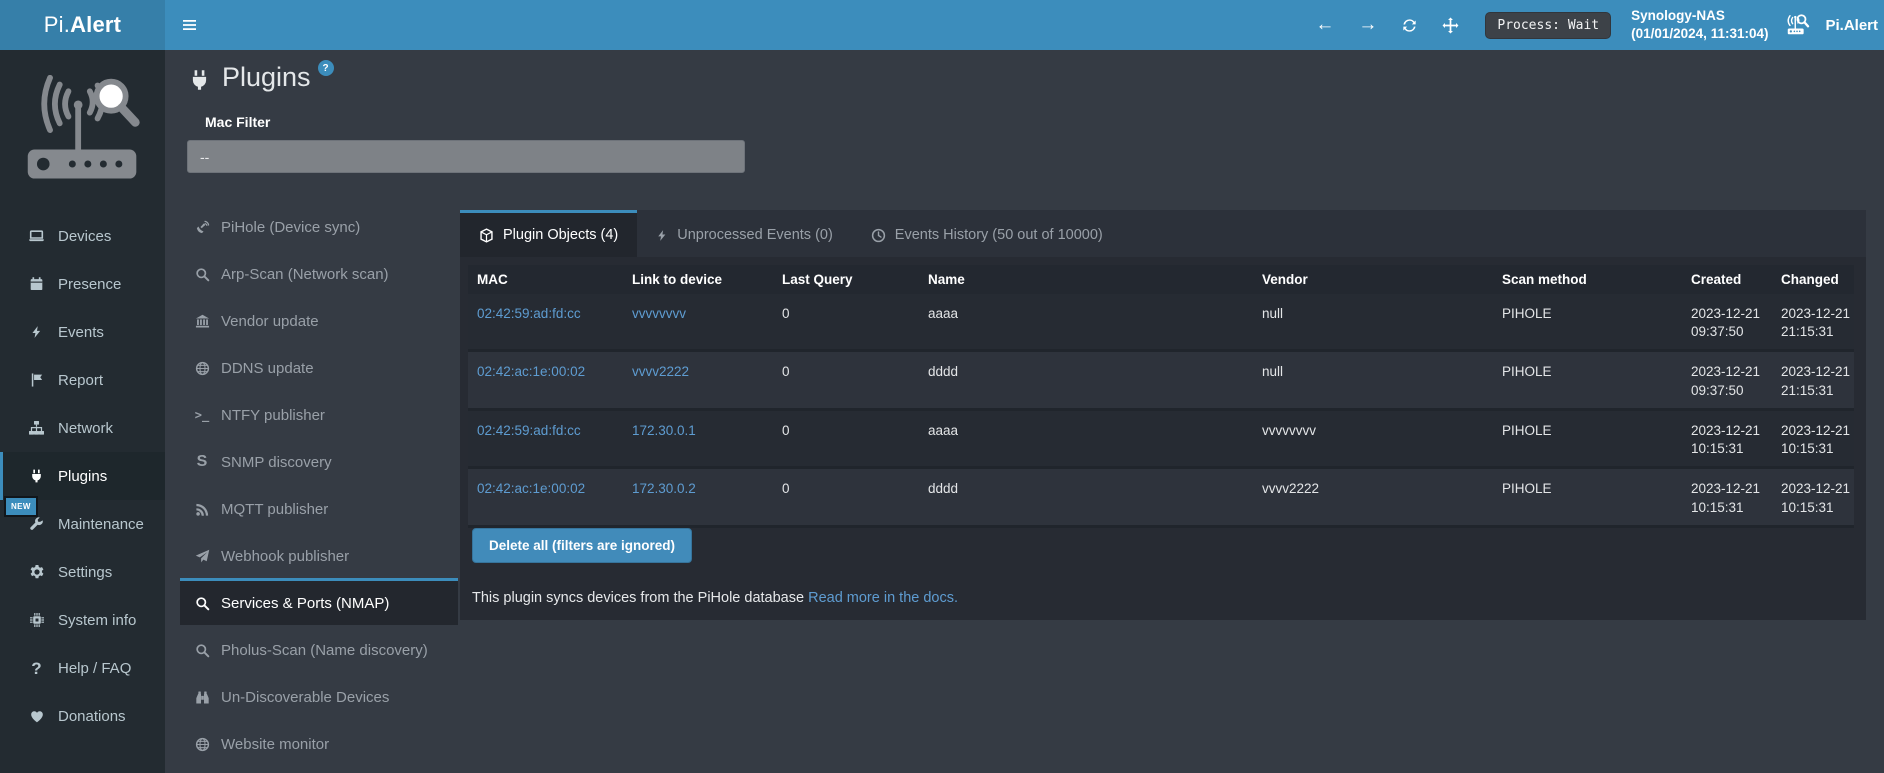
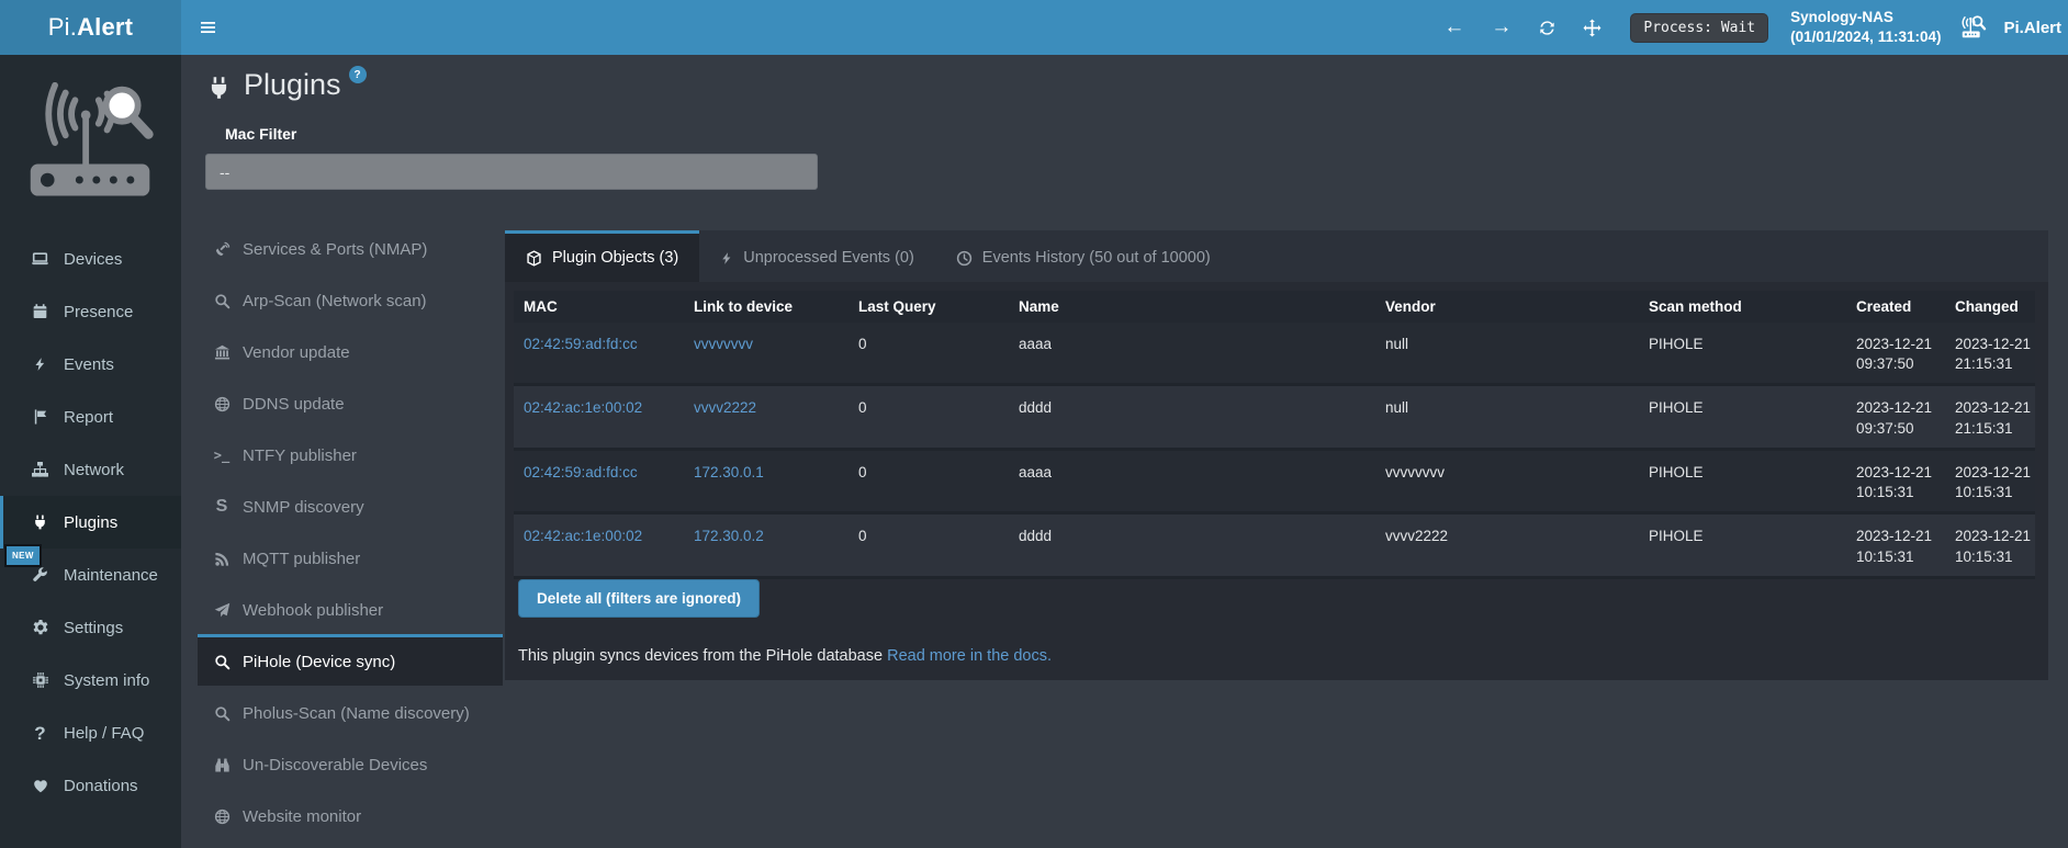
  Pi.
  Alert
  ←
  →
  Process: Wait
  Synology-NAS
  (01/01/2024, 11:31:04)
  Pi.Alert
  Devices
  Presence
  Events
  Report
  Network
  Plugins
  Maintenance
  Settings
  System info
  ?
  Help / FAQ
  Donations
  NEW
  Plugins
  ?
  Mac Filter
  --
- PiHole (Device sync)
+ Services & Ports (NMAP)
  Arp-Scan (Network scan)
  Vendor update
  DDNS update
  >_
  NTFY publisher
  S
  SNMP discovery
  MQTT publisher
  Webhook publisher
- Services & Ports (NMAP)
+ PiHole (Device sync)
  Pholus-Scan (Name discovery)
  Un-Discoverable Devices
  Website monitor
- Plugin Objects (4)
+ Plugin Objects (3)
  Unprocessed Events (0)
  Events History (50 out of 10000)
  MAC	Link to device	Last Query	Name	Vendor	Scan method	Created	Changed
  02:42:59:ad:fd:cc	vvvvvvvv	0	aaaa	null	PIHOLE	2023-12-21 09:37:50	2023-12-21 21:15:31
  02:42:ac:1e:00:02	vvvv2222	0	dddd	null	PIHOLE	2023-12-21 09:37:50	2023-12-21 21:15:31
  02:42:59:ad:fd:cc	172.30.0.1	0	aaaa	vvvvvvvv	PIHOLE	2023-12-21 10:15:31	2023-12-21 10:15:31
  02:42:ac:1e:00:02	172.30.0.2	0	dddd	vvvv2222	PIHOLE	2023-12-21 10:15:31	2023-12-21 10:15:31
  Delete all (filters are ignored)
  This plugin syncs devices from the PiHole database Read more in the docs.
